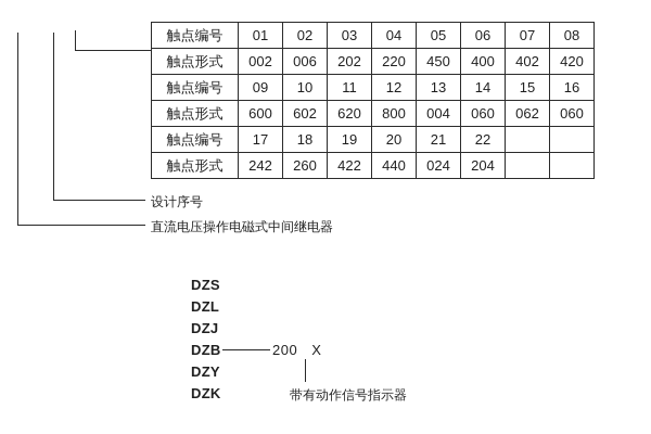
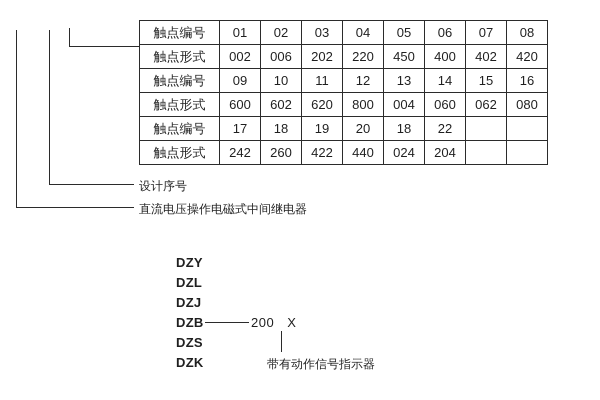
  触点编号	01	02	03	04	05	06	07	08
  触点形式	002	006	202	220	450	400	402	420
  触点编号	09	10	11	12	13	14	15	16
- 触点形式	600	602	620	800	004	060	062	060
+ 触点形式	600	602	620	800	004	060	062	080
- 触点编号	17	18	19	20	21	22
+ 触点编号	17	18	19	20	18	22
  触点形式	242	260	422	440	024	204
  设计序号
  直流电压操作电磁式中间继电器
- DZS
+ DZY
  DZL
  DZJ
  DZB
- DZY
+ DZS
  DZK
  200 X
  带有动作信号指示器
